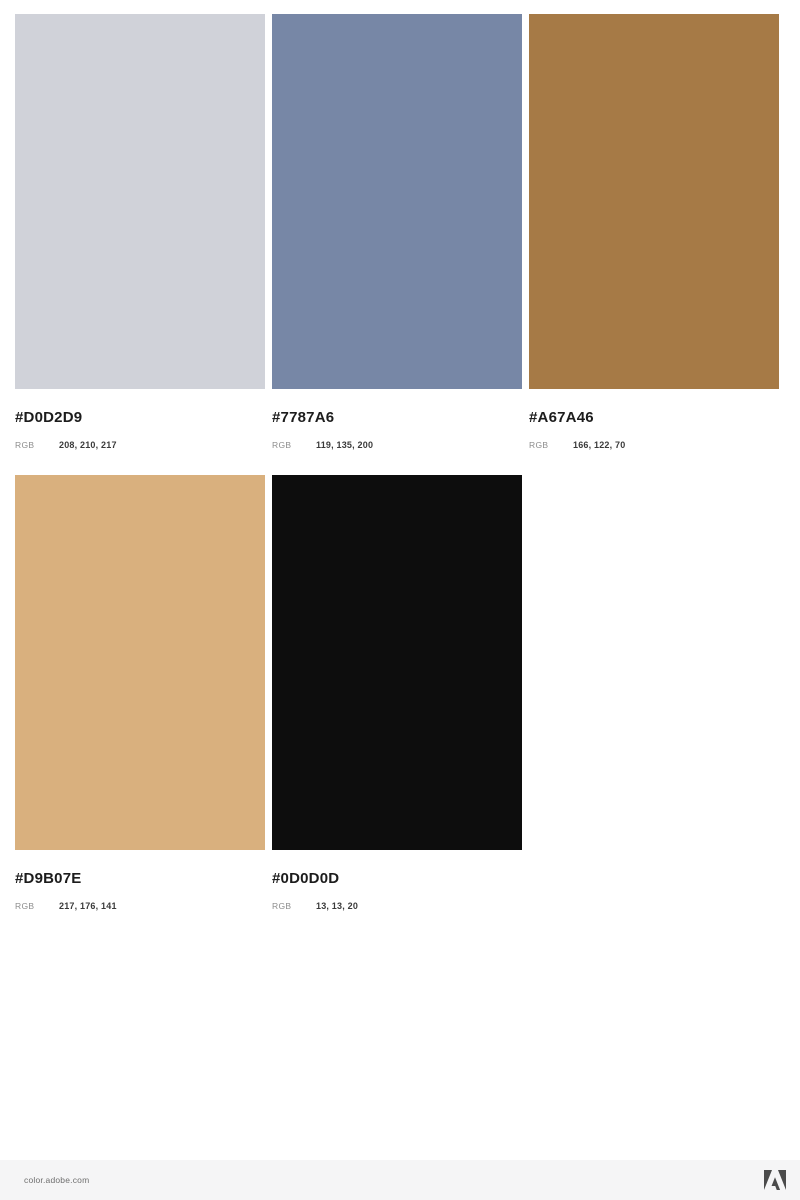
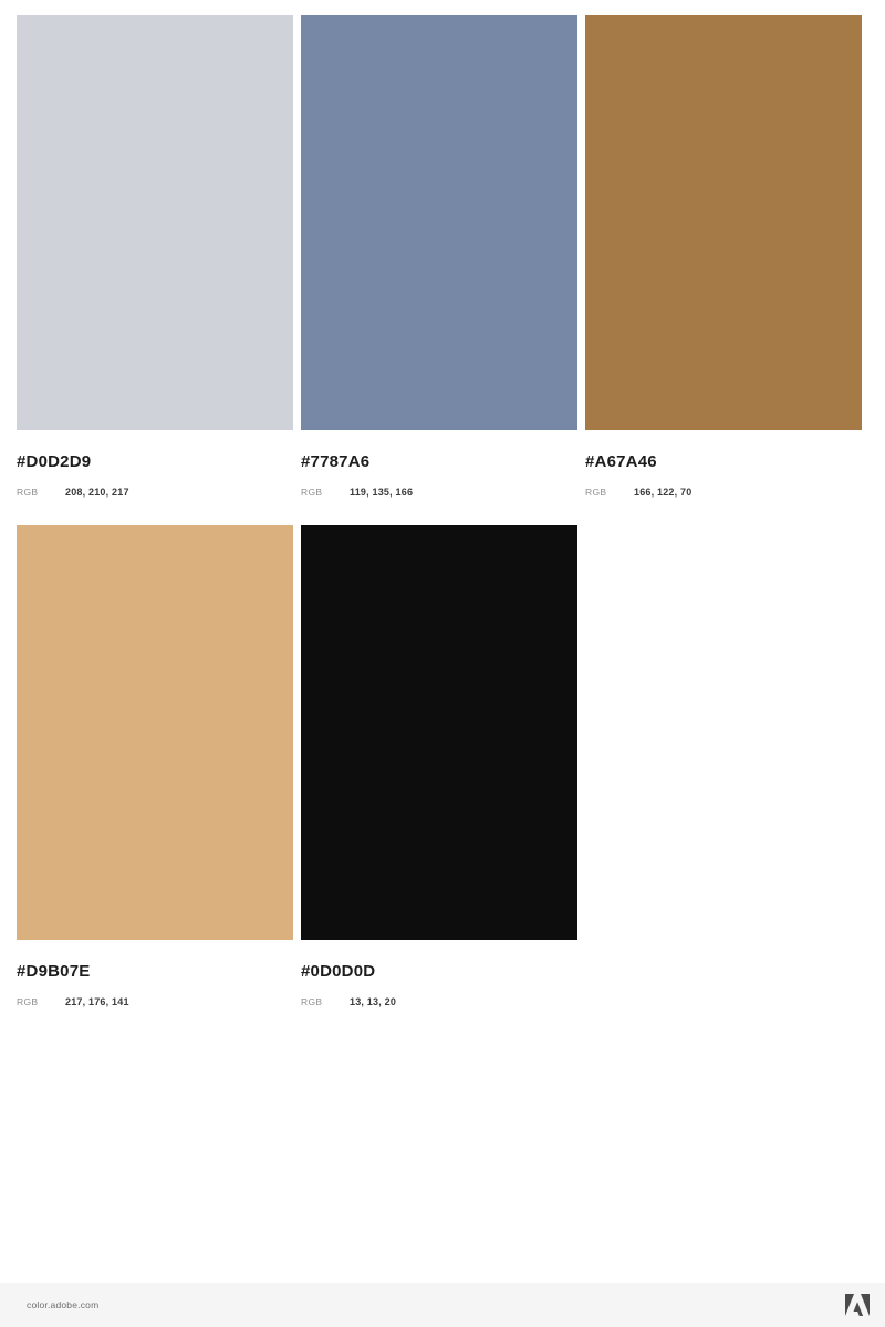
  #D0D2D9
  RGB
  208, 210, 217
  #7787A6
  RGB
- 119, 135, 200
+ 119, 135, 166
  #A67A46
  RGB
  166, 122, 70
  #D9B07E
  RGB
  217, 176, 141
  #0D0D0D
  RGB
  13, 13, 20
  color.adobe.com
